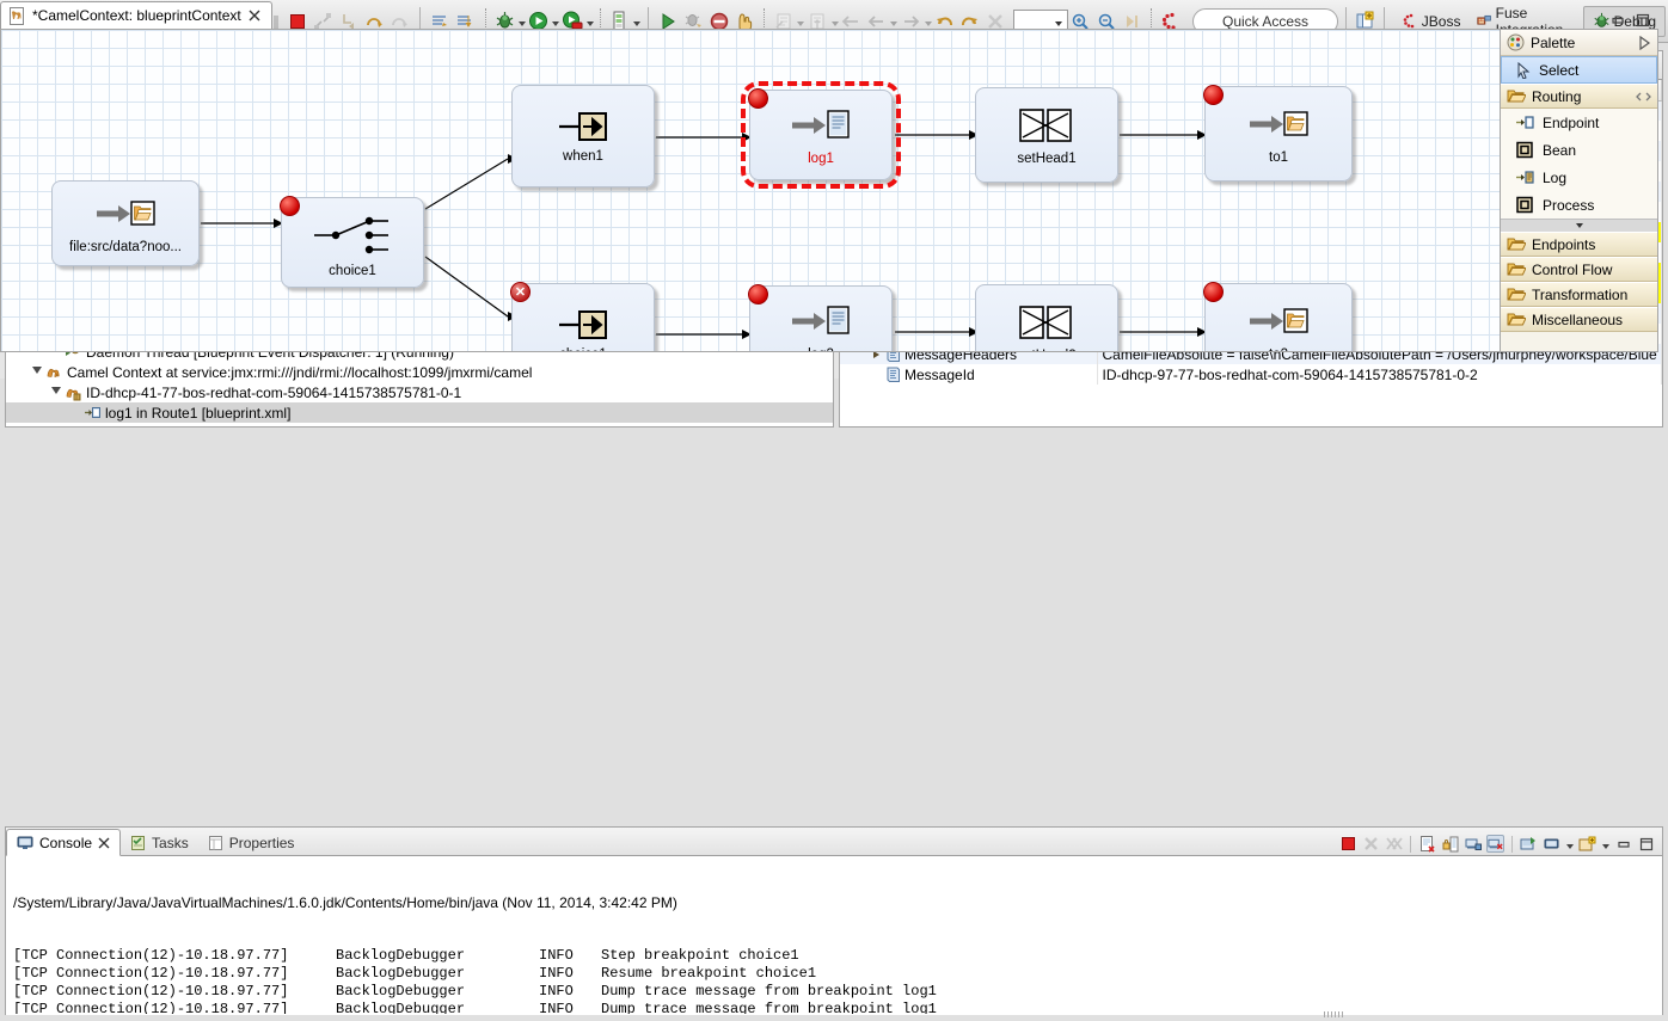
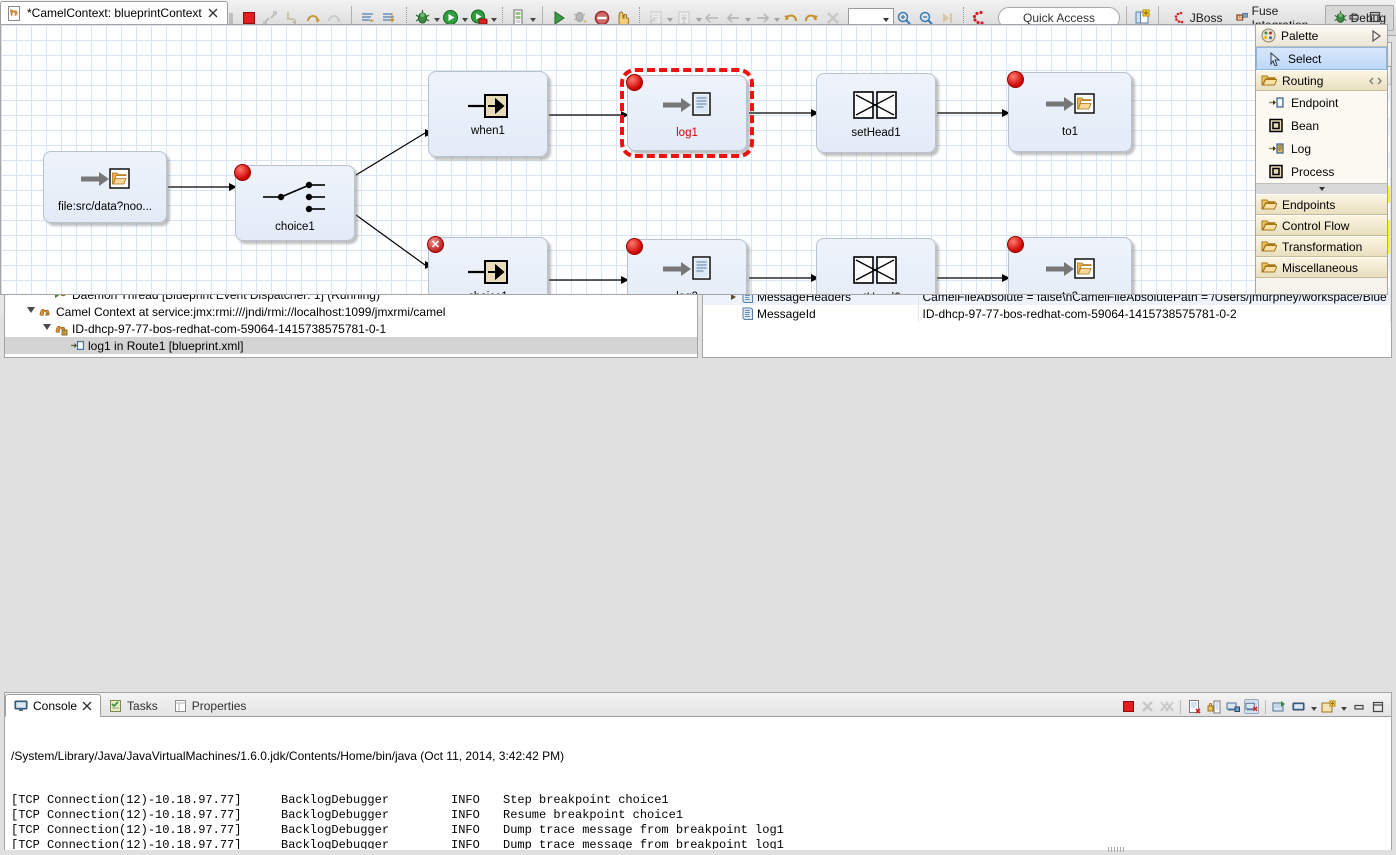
  Quick Access
  JBoss
  Debug
  Camel Context at service:jmx:rmi:///jndi/rmi://localhost:1099/jmxrmi/camel
- ID-dhcp-41-77-bos-redhat-com-59064-1415738575781-0-1
+ ID-dhcp-97-77-bos-redhat-com-59064-1415738575781-0-1
  log1 in Route1 [blueprint.xml]
  MessageHeaders	CamelFileAbsolute = false\nCamelFileAbsolutePath = /Users/jmurphey/workspace/Blue
  MessageId	ID-dhcp-97-77-bos-redhat-com-59064-1415738575781-0-2
  *CamelContext: blueprintContext
  file:src/data?noo...
  choice1
  when1
  log1
  setHead1
  to1
  ✕
  Palette
  Select
  Routing
  Endpoint
  Bean
  Log
  Process
  Endpoints
  Control Flow
  Transformation
  Miscellaneous
  Console
  Tasks
  Properties
- /System/Library/Java/JavaVirtualMachines/1.6.0.jdk/Contents/Home/bin/java (Nov 11, 2014, 3:42:42 PM)
+ /System/Library/Java/JavaVirtualMachines/1.6.0.jdk/Contents/Home/bin/java (Oct 11, 2014, 3:42:42 PM)
  [TCP Connection(12)-10.18.97.77]
  BacklogDebugger
  INFO
  Step breakpoint choice1
  [TCP Connection(12)-10.18.97.77]
  BacklogDebugger
  INFO
  Resume breakpoint choice1
  [TCP Connection(12)-10.18.97.77]
  BacklogDebugger
  INFO
  Dump trace message from breakpoint log1
  [TCP Connection(12)-10.18.97.77]
  BacklogDebugger
  INFO
  Dump trace message from breakpoint log1
